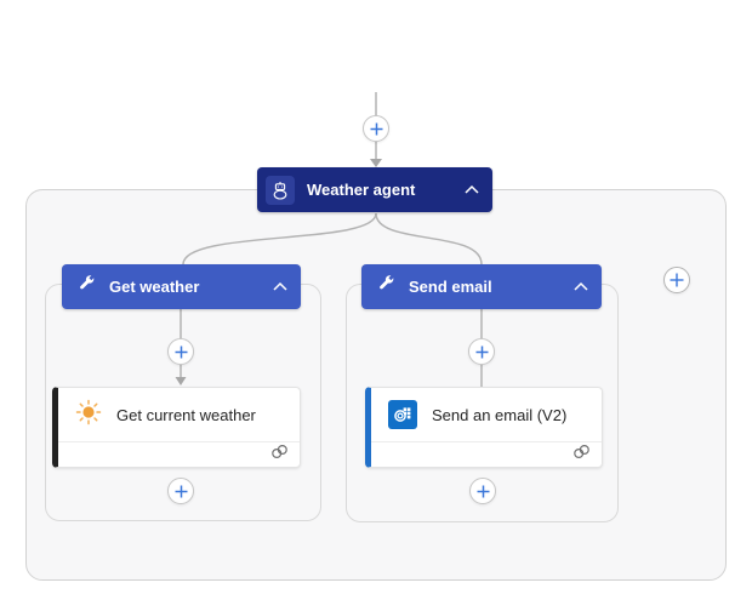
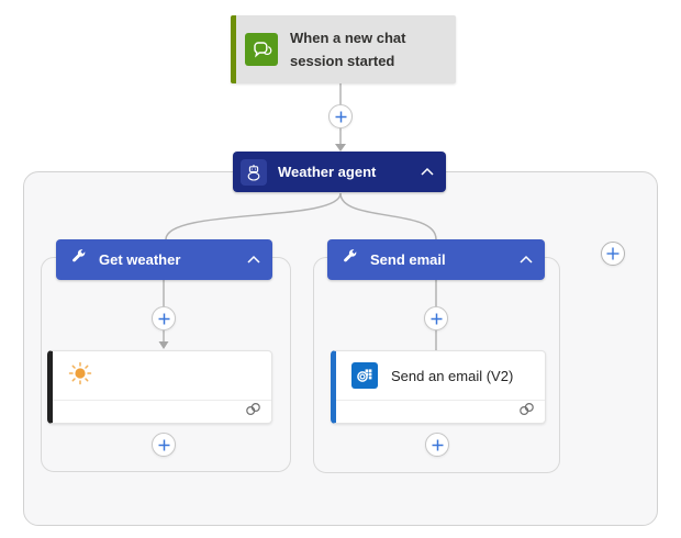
+ When a new chat
+ session started
  Weather agent
  Get weather
  Send email
- Get current weather
  Send an email (V2)
